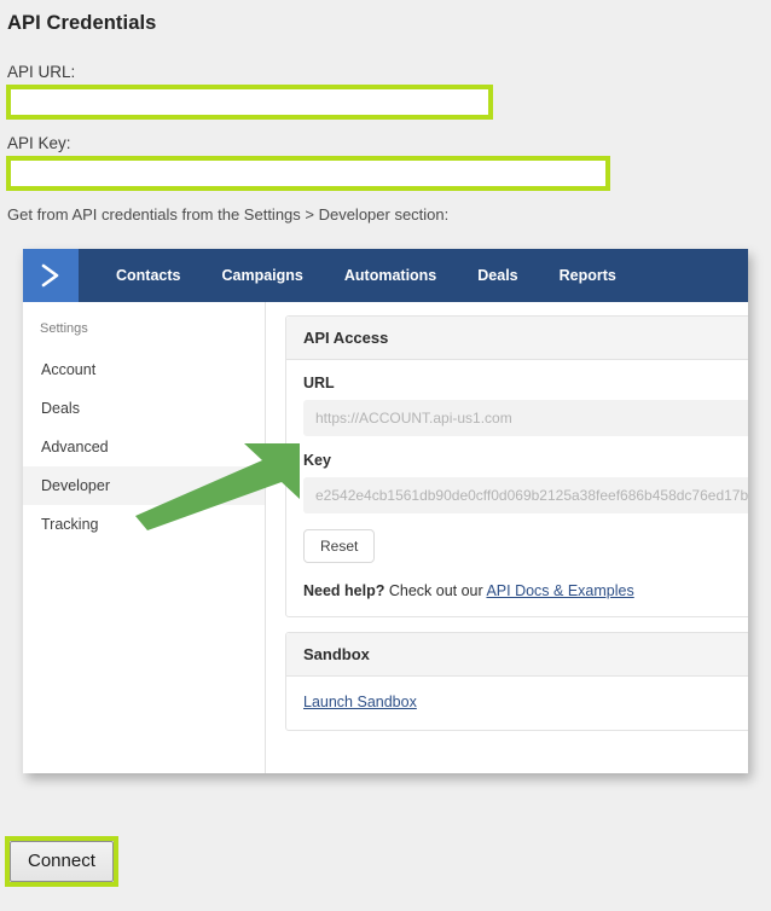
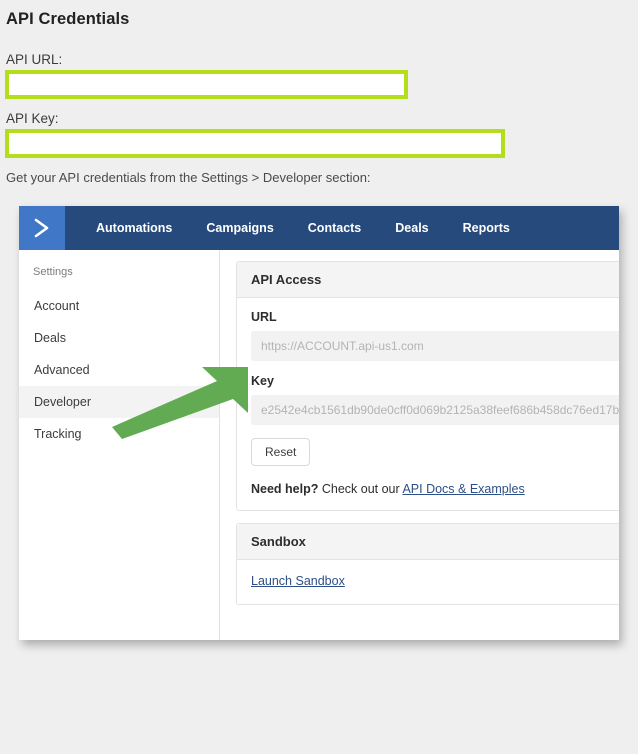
  API Credentials
  API URL:
  API Key:
- Get from API credentials from the Settings > Developer section:
+ Get your API credentials from the Settings > Developer section:
- Contacts
+ Automations
  Campaigns
- Automations
+ Contacts
  Deals
  Reports
  Settings
  Account
  Deals
  Advanced
  Developer
  Tracking
  API Access
  URL
  https://ACCOUNT.api-us1.com
  Key
  e2542e4cb1561db90de0cff0d069b2125a38feef686b458dc76ed17b
  Reset
  Need help? Check out our API Docs & Examples
  Sandbox
  Launch Sandbox
- Connect
